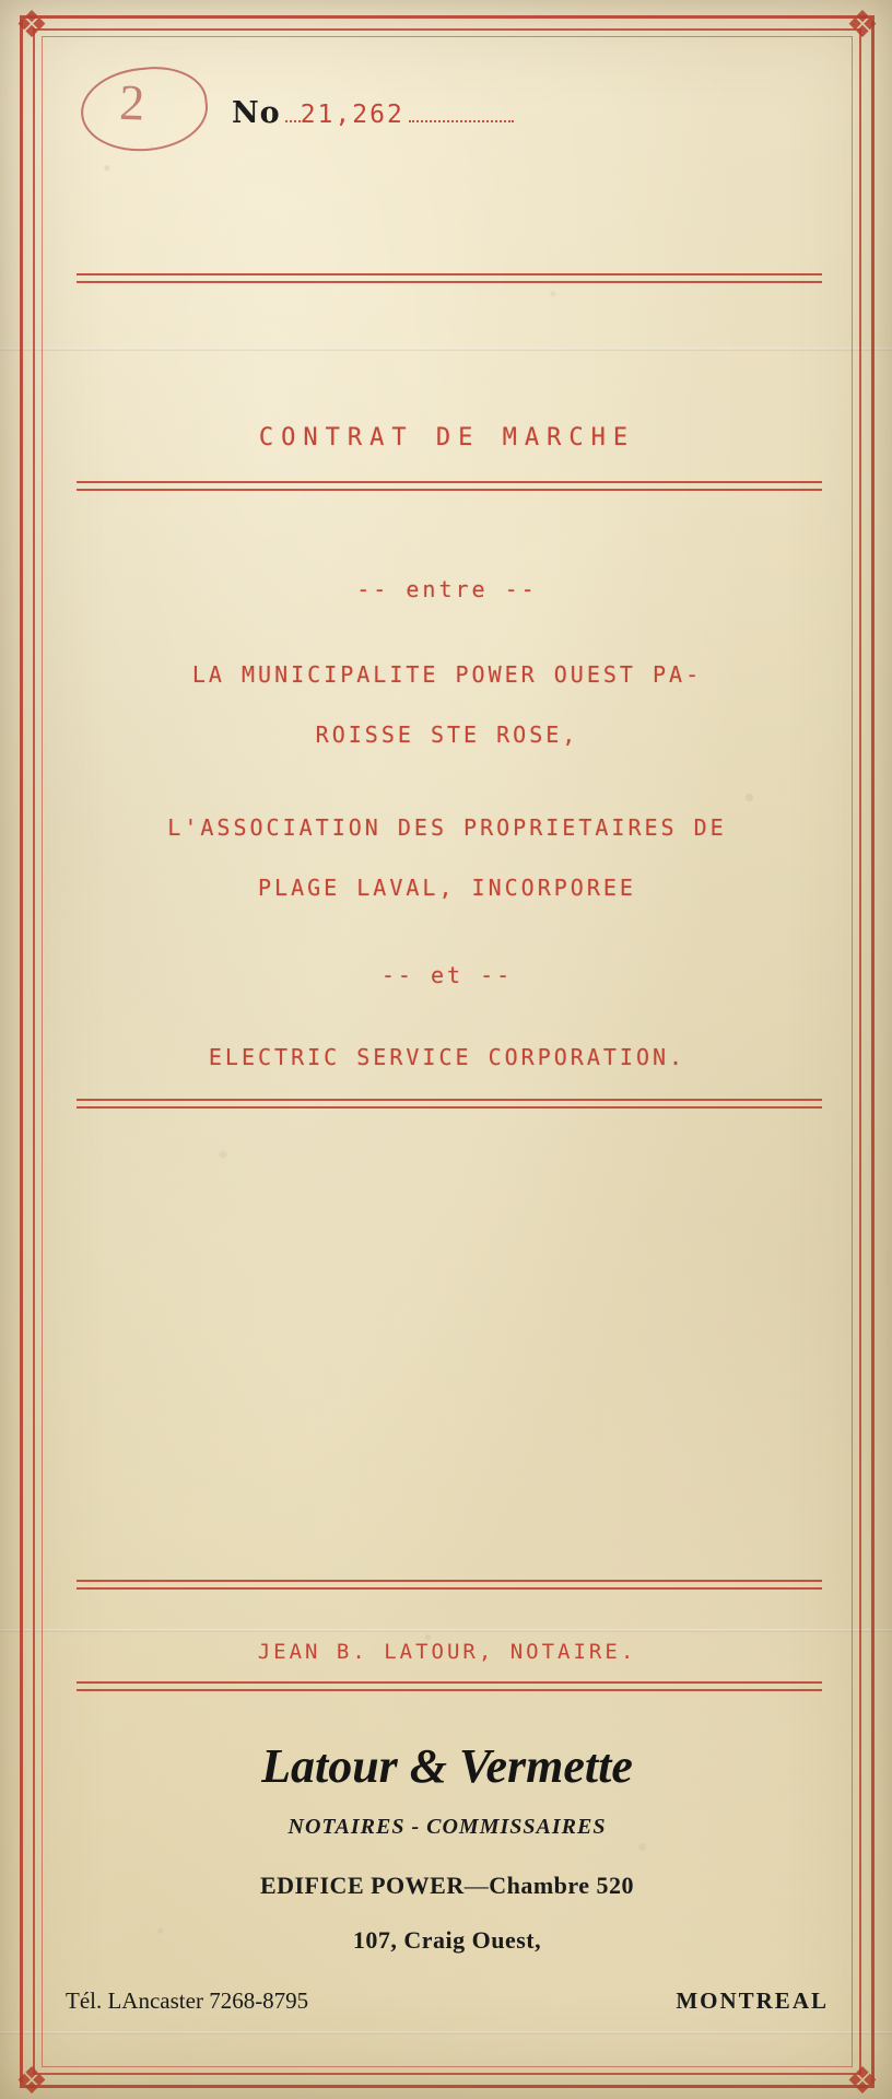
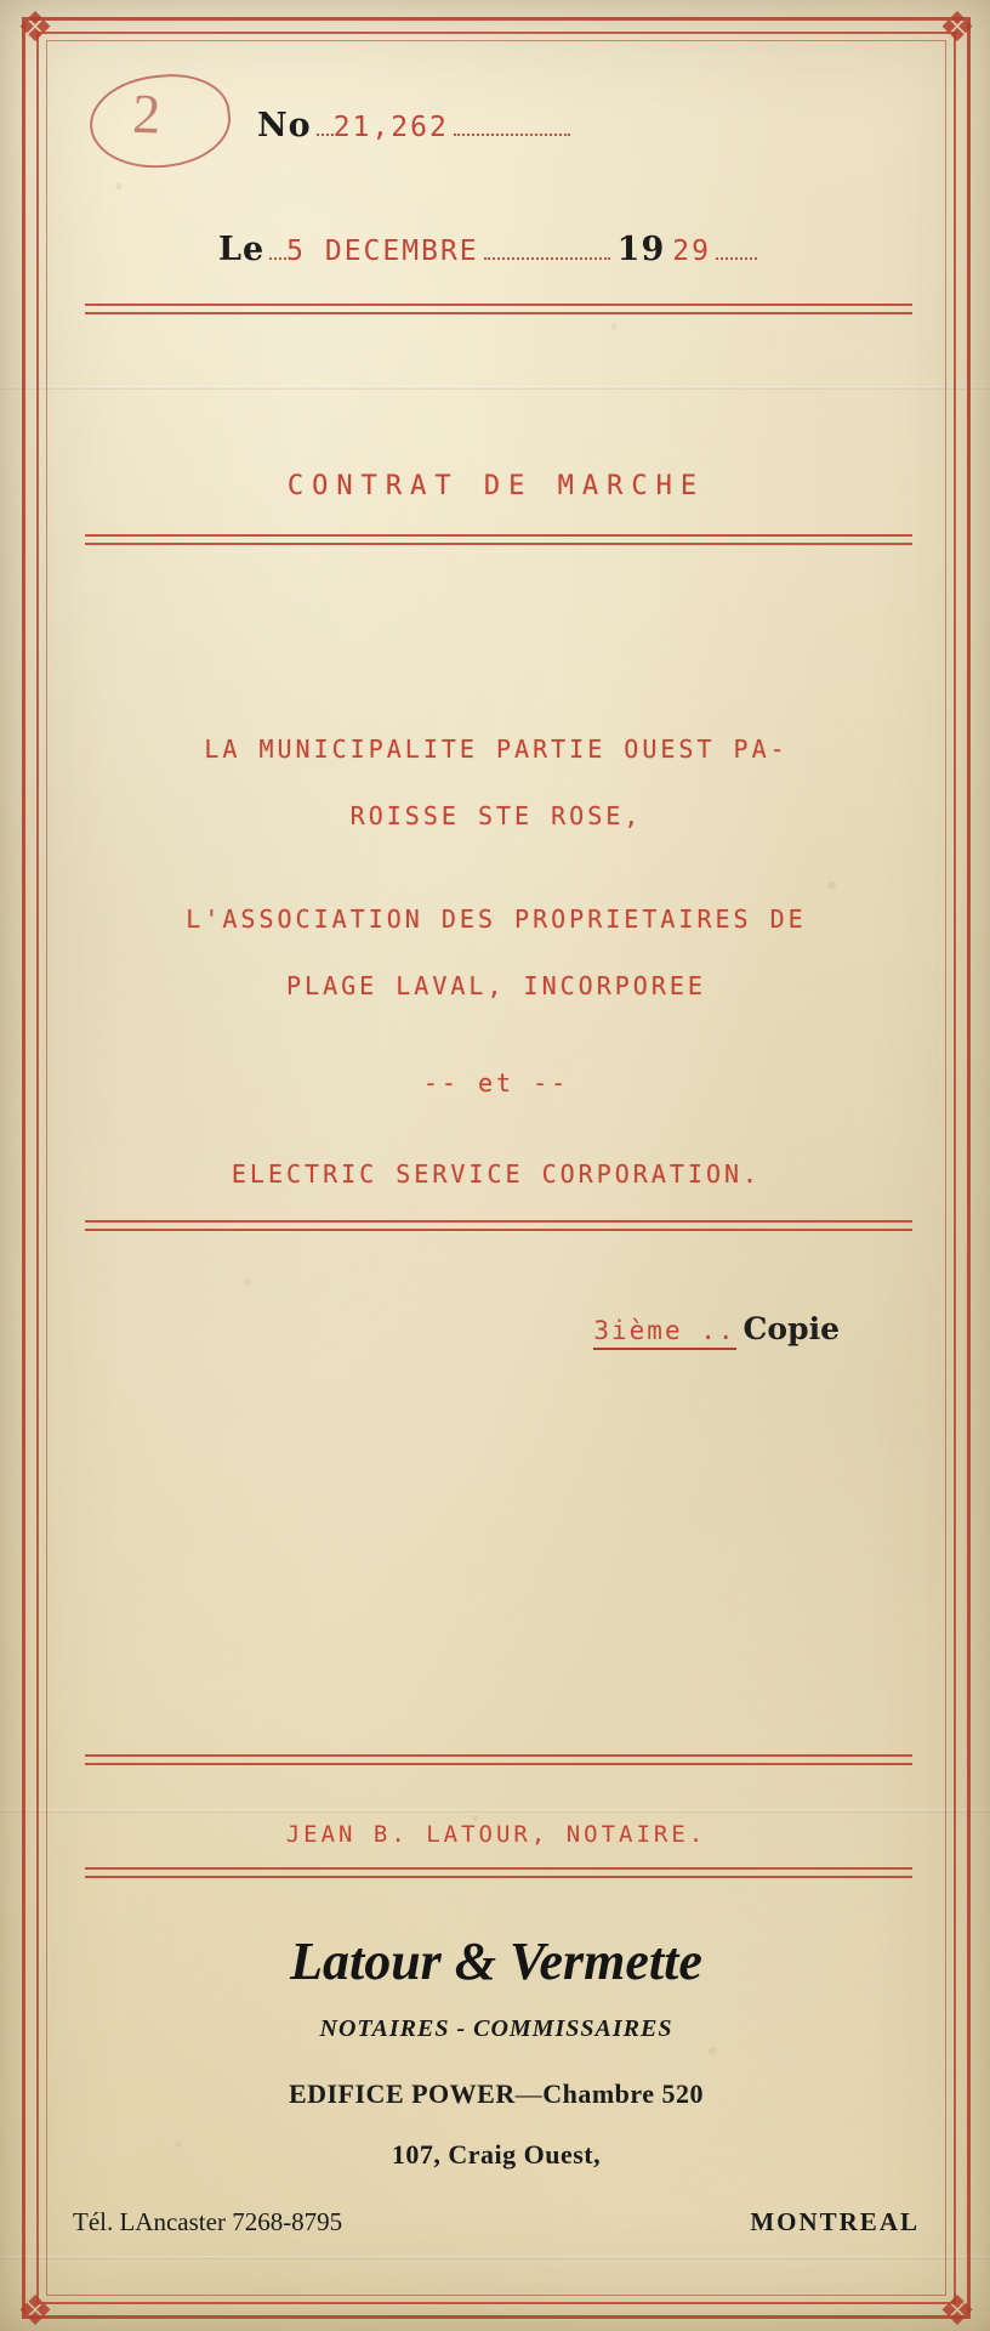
  ❖
  No
  21,262
+ Le
+ 5 DECEMBRE
+ 19
+ 29
  CONTRAT DE MARCHE
- -- entre --
- LA MUNICIPALITE POWER OUEST PA-
+ LA MUNICIPALITE PARTIE OUEST PA-
  ROISSE STE ROSE,
  L'ASSOCIATION DES PROPRIETAIRES DE
  PLAGE LAVAL, INCORPOREE
  -- et --
  ELECTRIC SERVICE CORPORATION.
+ 3ième ..
+ Copie
  JEAN B. LATOUR, NOTAIRE.
  Latour & Vermette
  NOTAIRES - COMMISSAIRES
  EDIFICE POWER—Chambre 520
  107, Craig Ouest,
  Tél. LAncaster 7268-8795
  MONTREAL
